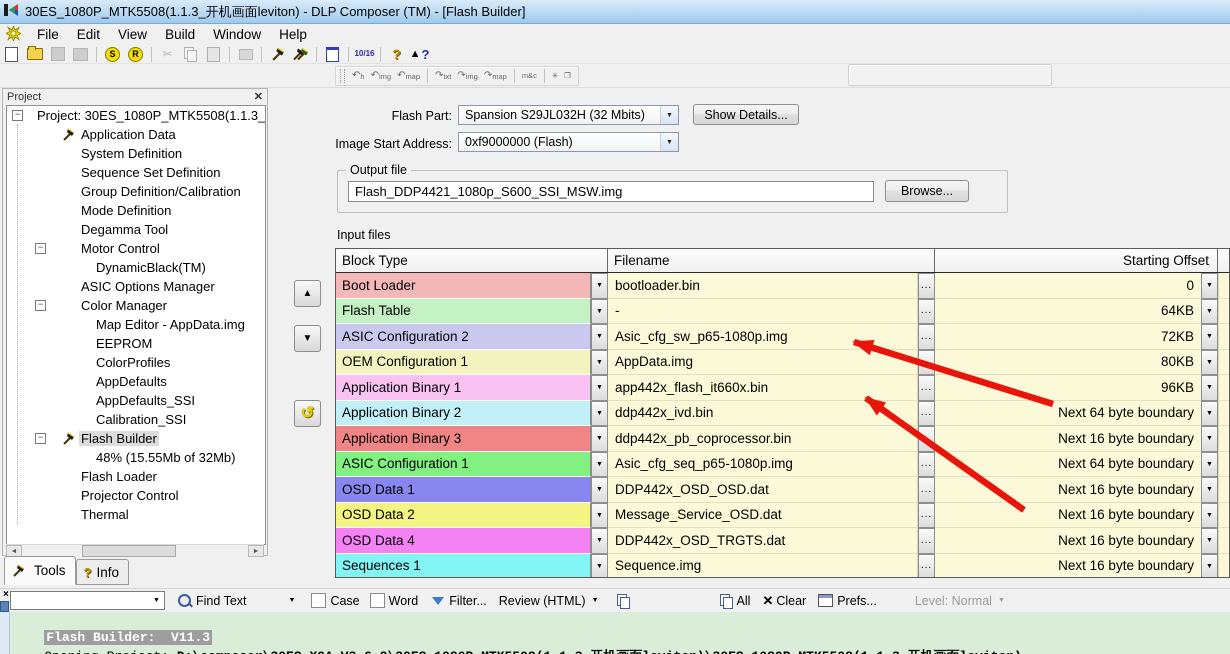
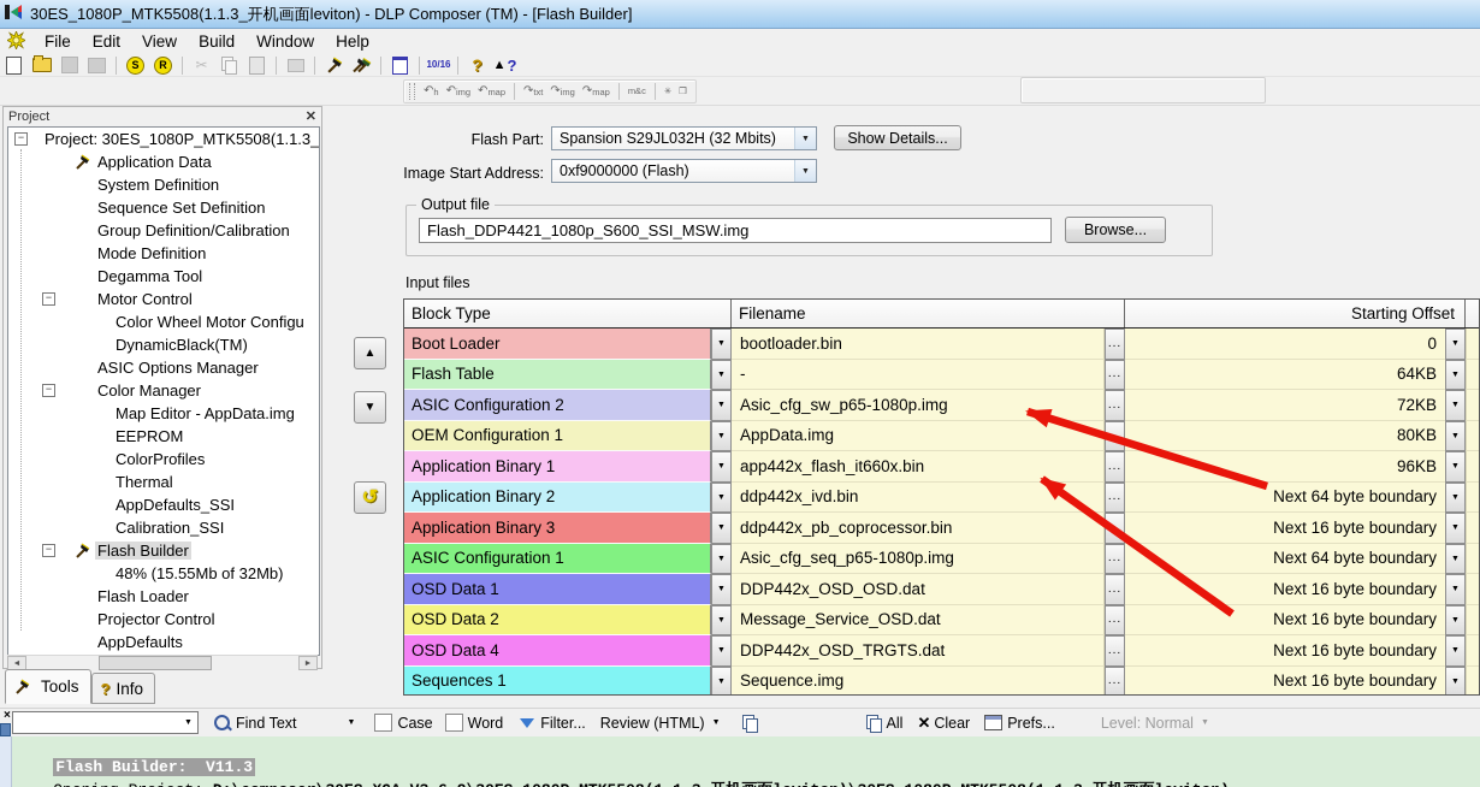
  30ES_1080P_MTK5508(1.1.3_开机画面leviton) - DLP Composer (TM) - [Flash Builder]
  File
  Edit
  View
  Build
  Window
  Help
  S
  R
  ✂
  10/16
  ?
  ▲
  ?
  ↶
  h
  ↶
  img
  ↶
  map
  ↷
  txt
  ↷
  img
  ↷
  map
  m&c
  ✳
  ❒
  Project
  ✕
  −
  Project: 30ES_1080P_MTK5508(1.1.3_
  Application Data
  System Definition
  Sequence Set Definition
  Group Definition/Calibration
  Mode Definition
  Degamma Tool
  −
  Motor Control
+ Color Wheel Motor Configu
  DynamicBlack(TM)
  ASIC Options Manager
  −
  Color Manager
  Map Editor - AppData.img
  EEPROM
  ColorProfiles
- AppDefaults
+ Thermal
  AppDefaults_SSI
  Calibration_SSI
  −
  Flash Builder
  48% (15.55Mb of 32Mb)
  Flash Loader
  Projector Control
- Thermal
+ AppDefaults
  Tools
  ?
  Info
  Flash Part:
  Spansion S29JL032H (32 Mbits)
  Show Details...
  Image Start Address:
  0xf9000000 (Flash)
  Output file
  Flash_DDP4421_1080p_S600_SSI_MSW.img
  Browse...
  Input files
  ▲
  ▼
  ↺
  Block Type
  Filename
  Starting Offset
  Boot Loader
  bootloader.bin
  ...
  0
  Flash Table
  -
  ...
  64KB
  ASIC Configuration 2
  Asic_cfg_sw_p65-1080p.img
  ...
  72KB
  OEM Configuration 1
  AppData.img
  80KB
  Application Binary 1
  app442x_flash_it660x.bin
  ...
  96KB
  Application Binary 2
  ddp442x_ivd.bin
  ...
  Next 64 byte boundary
  Application Binary 3
  ddp442x_pb_coprocessor.bin
  Next 16 byte boundary
  ASIC Configuration 1
  Asic_cfg_seq_p65-1080p.img
  ...
  Next 64 byte boundary
  OSD Data 1
  DDP442x_OSD_OSD.dat
  ...
  Next 16 byte boundary
  OSD Data 2
  Message_Service_OSD.dat
  ...
  Next 16 byte boundary
  OSD Data 4
  DDP442x_OSD_TRGTS.dat
  ...
  Next 16 byte boundary
  Sequences 1
  Sequence.img
  ...
  Next 16 byte boundary
  ×
  Find Text
  Case
  Word
  Filter...
  Review (HTML)
  All
  ✕
  Clear
  Prefs...
  Level: Normal
  Flash Builder: V11.3
